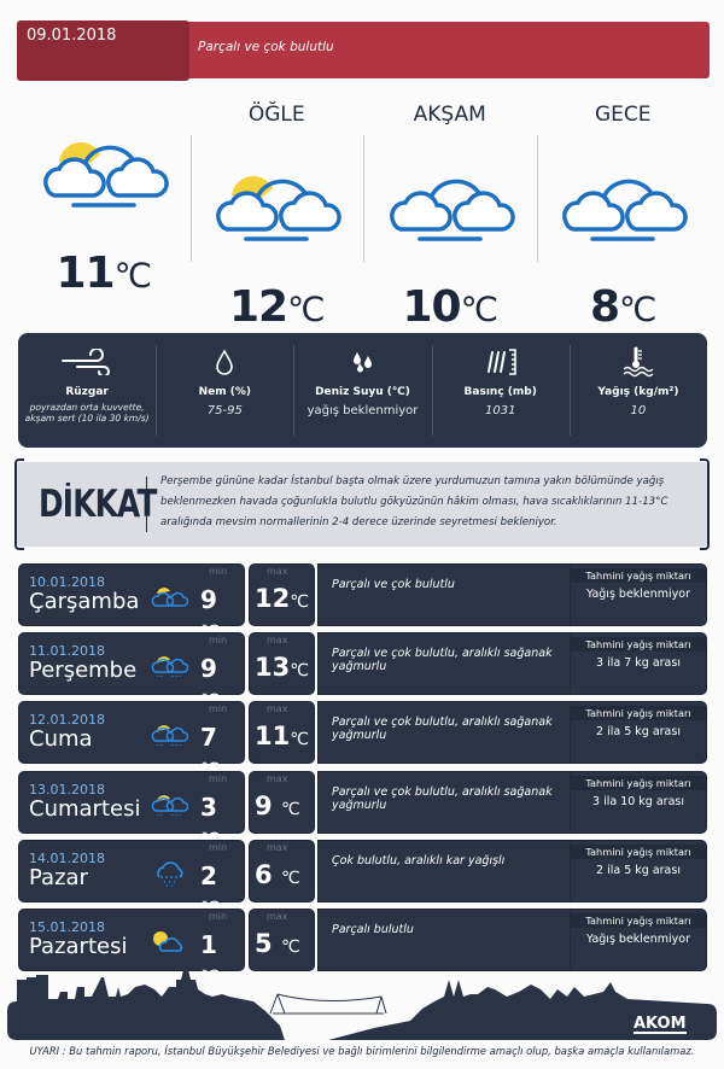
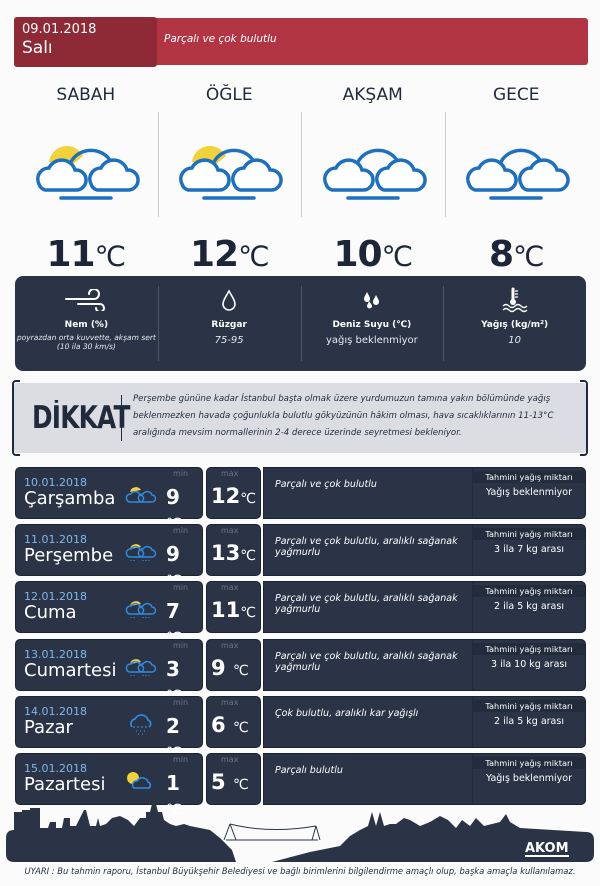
  Parçalı ve çok bulutlu
  09.01.2018
+ Salı
+ SABAH
  11℃
  ÖĞLE
  12℃
  AKŞAM
  10℃
  GECE
  8℃
- Rüzgar
+ Nem (%)
  poyrazdan orta kuvvette, akşam sert (10 ila 30 km/s)
- Nem (%)
+ Rüzgar
  75-95
  Deniz Suyu (℃)
  yağış beklenmiyor
- Basınç (mb)
- 1031
  Yağış (kg/m²)
  10
  DİKKA
  Perşembe gününe kadar İstanbul başta olmak üzere yurdumuzun tamına yakın bölümünde yağış beklenmezken havada çoğunlukla bulutlu gökyüzünün hâkim olması, hava sıcaklıklarının 11-13°C aralığında mevsim normallerinin 2-4 derece üzerinde seyretmesi bekleniyor.
  10.01.2018
  Çarşamba
  min
  max
  12℃
  Parçalı ve çok bulutlu
  Tahmini yağış miktarı
  Yağış beklenmiyor
  11.01.2018
  Perşembe
  min
  max
  13℃
  Parçalı ve çok bulutlu, aralıklı sağanak yağmurlu
  Tahmini yağış miktarı
  3 ila 7 kg arası
  12.01.2018
  Cuma
  min
  max
  11℃
  Parçalı ve çok bulutlu, aralıklı sağanak yağmurlu
  Tahmini yağış miktarı
  2 ila 5 kg arası
  13.01.2018
  Cumartesi
  min
  max
  9 ℃
  Parçalı ve çok bulutlu, aralıklı sağanak yağmurlu
  Tahmini yağış miktarı
  3 ila 10 kg arası
  14.01.2018
  Pazar
  min
  max
  6 ℃
  Çok bulutlu, aralıklı kar yağışlı
  Tahmini yağış miktarı
  2 ila 5 kg arası
  15.01.2018
  Pazartesi
  min
  1 ℃
  max
  5 ℃
  Parçalı bulutlu
  Tahmini yağış miktarı
  Yağış beklenmiyor
  AKOM
  UYARI : Bu tahmin raporu, İstanbul Büyükşehir Belediyesi ve bağlı birimlerini bilgilendirme amaçlı olup, başka amaçla kullanılamaz.
